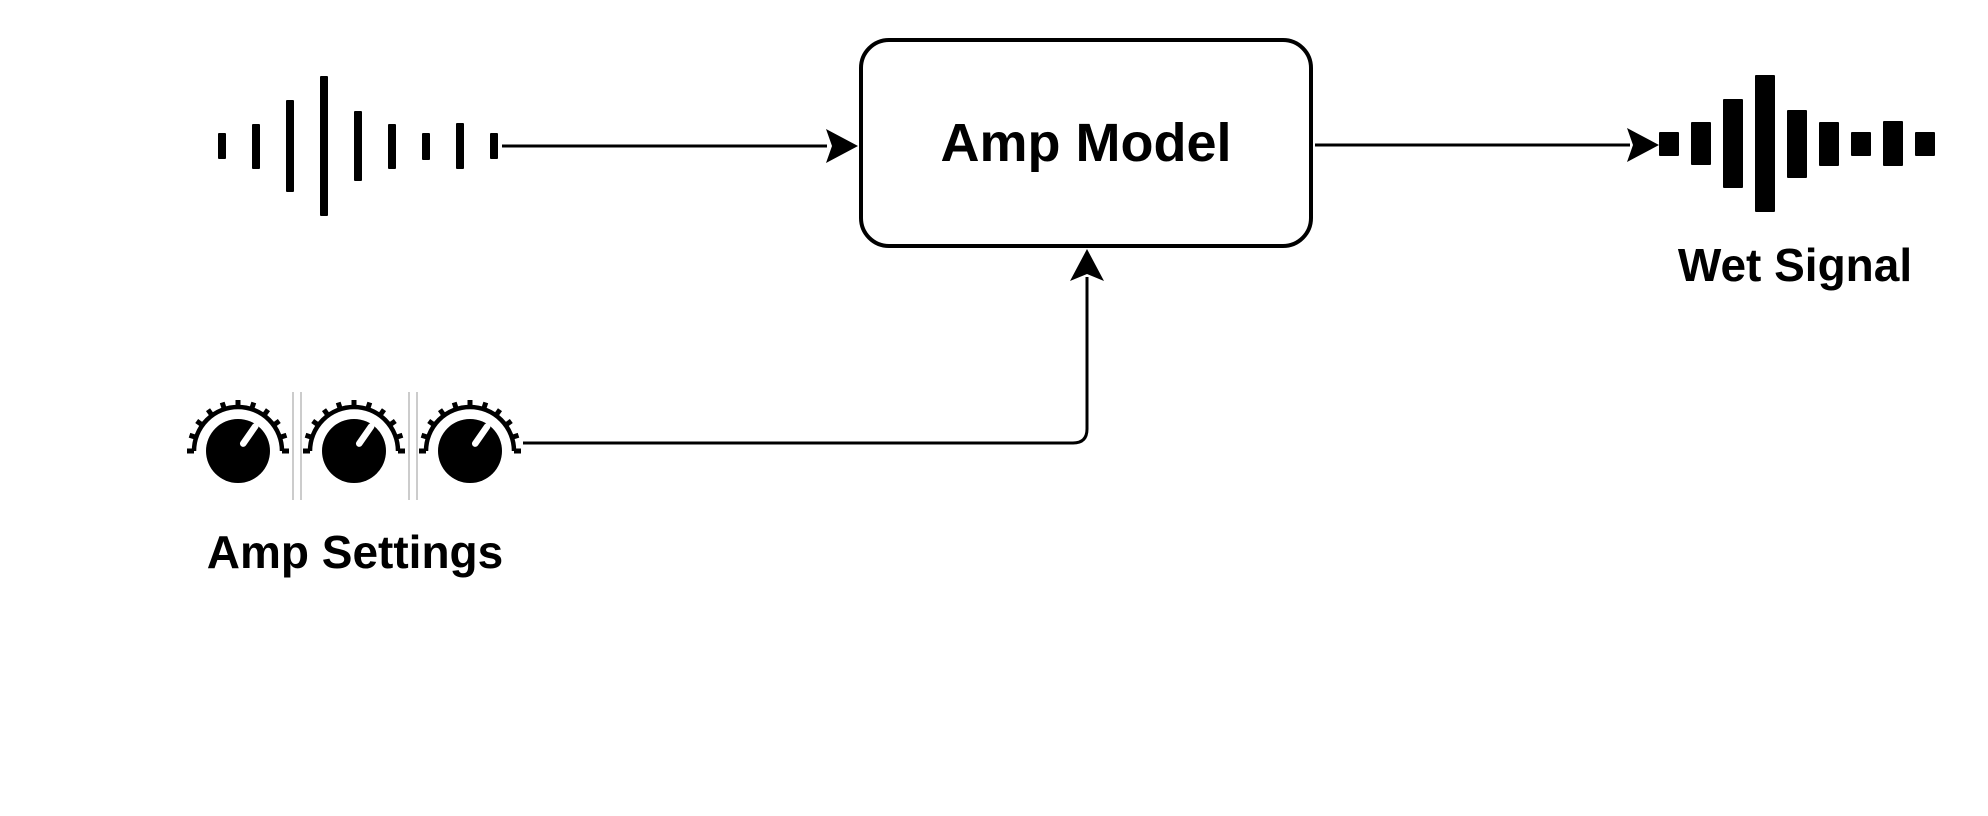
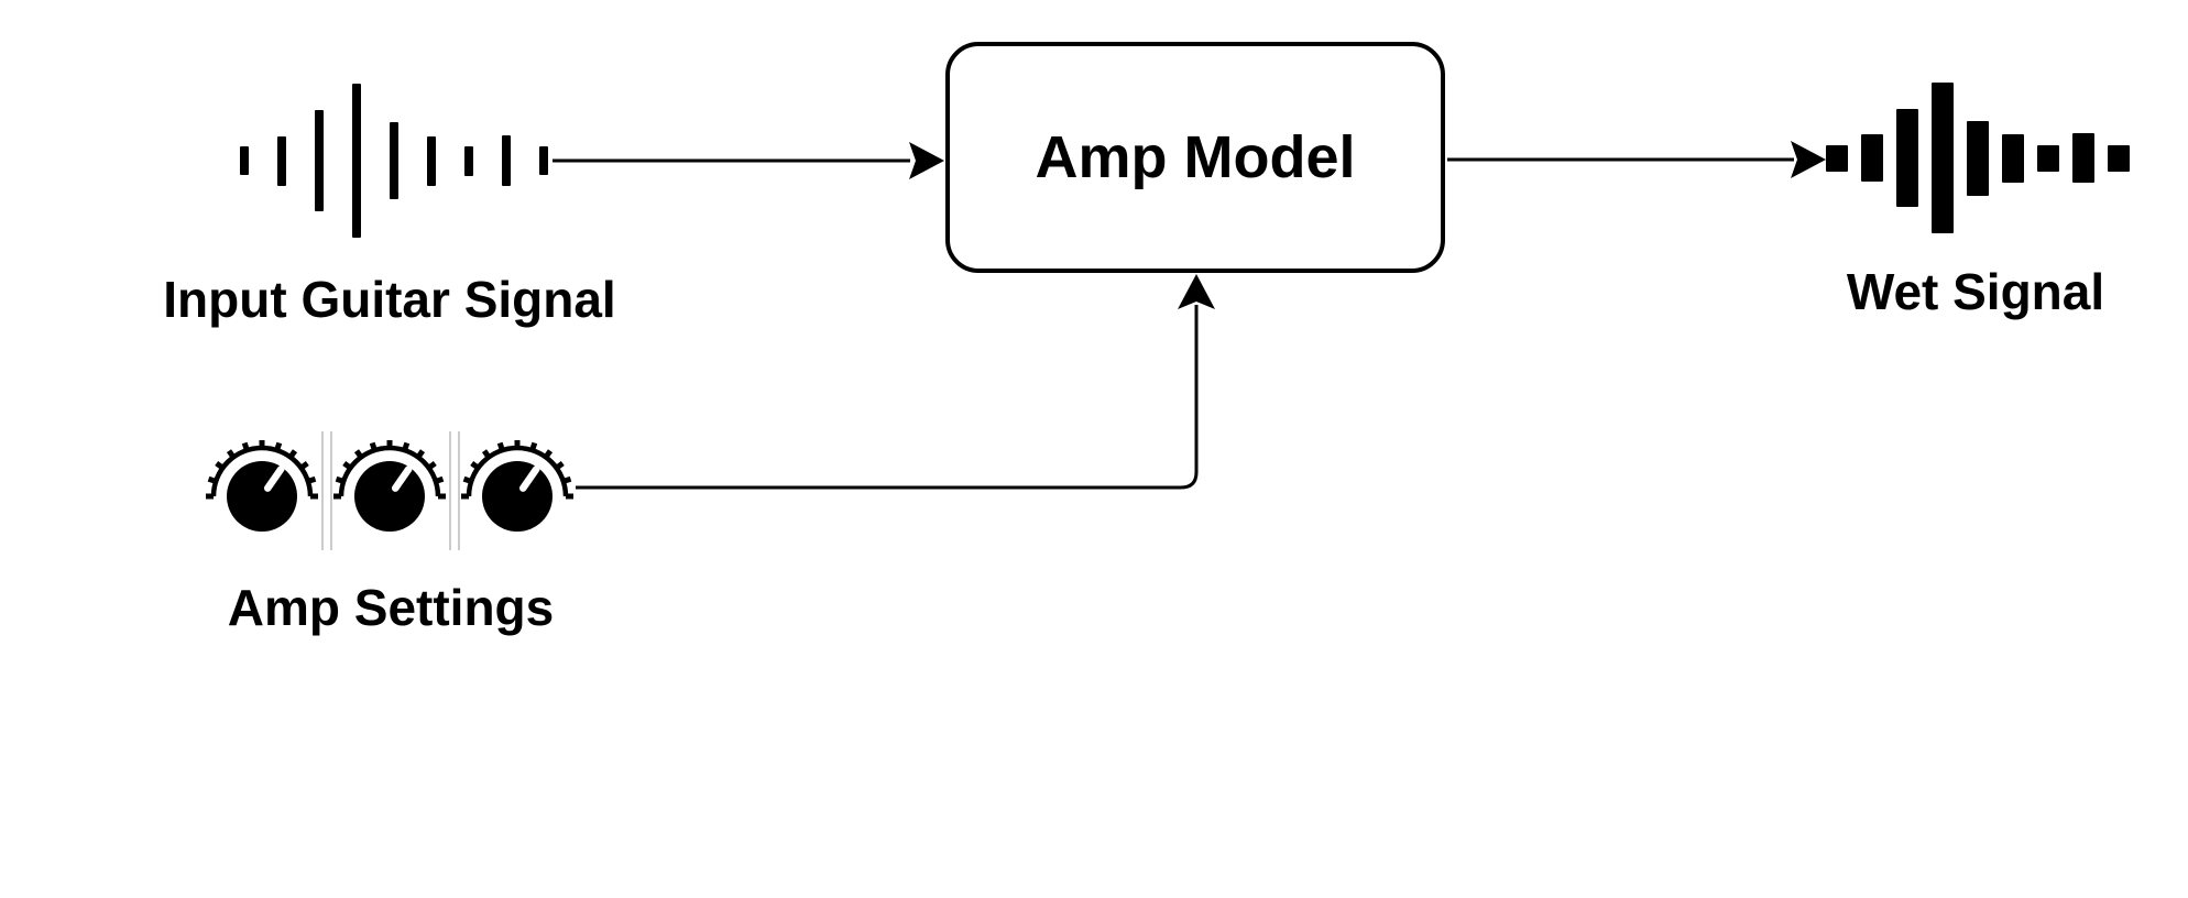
  Amp Model
+ Input Guitar Signal
  Wet Signal
  Amp Settings
